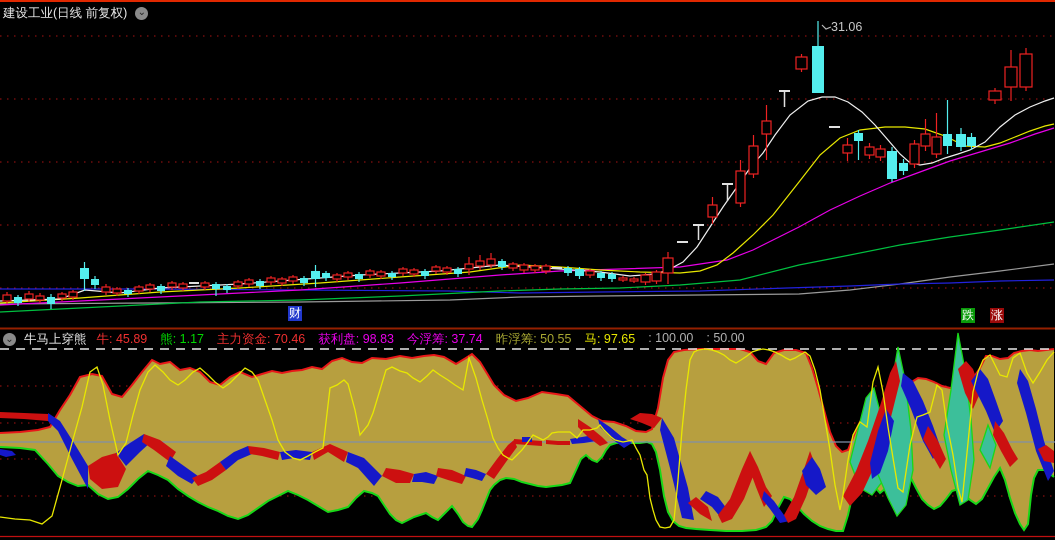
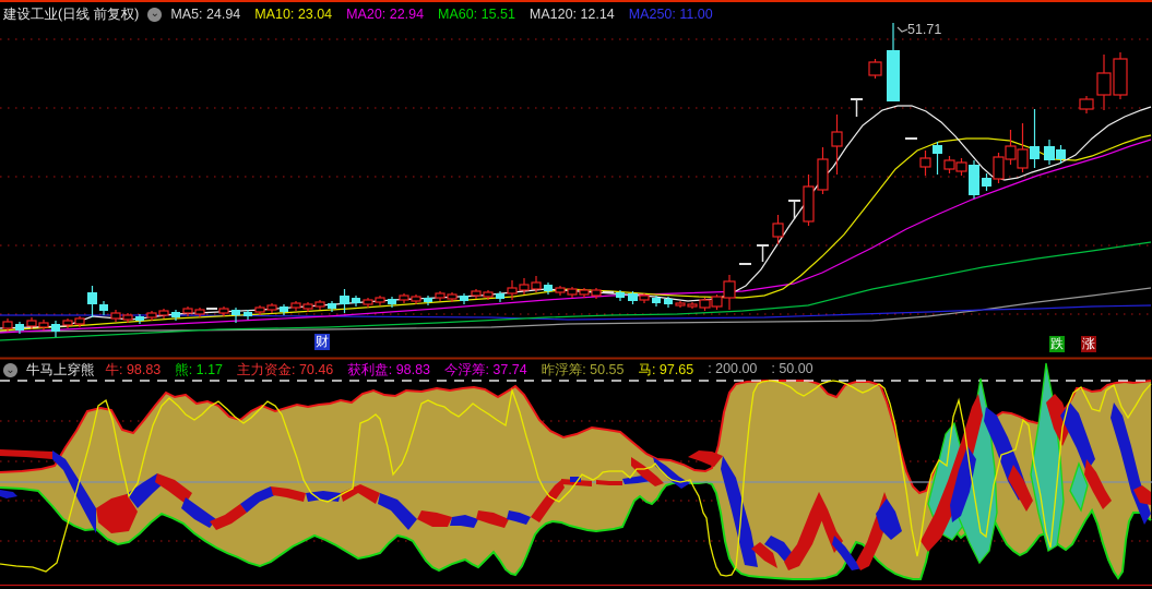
  建设工业(日线 前复权)
  ⌄
+ MA5: 24.94
+ MA10: 23.04
+ MA20: 22.94
+ MA60: 15.51
+ MA120: 12.14
+ MA250: 11.00
  ⌄
  牛马上穿熊
- 牛: 45.89
+ 牛: 98.83
  熊: 1.17
  主力资金: 70.46
  获利盘: 98.83
  今浮筹: 37.74
  昨浮筹: 50.55
  马: 97.65
- : 100.00
+ : 200.00
  : 50.00
  财
  跌
  涨
- 31.06
+ 51.71
